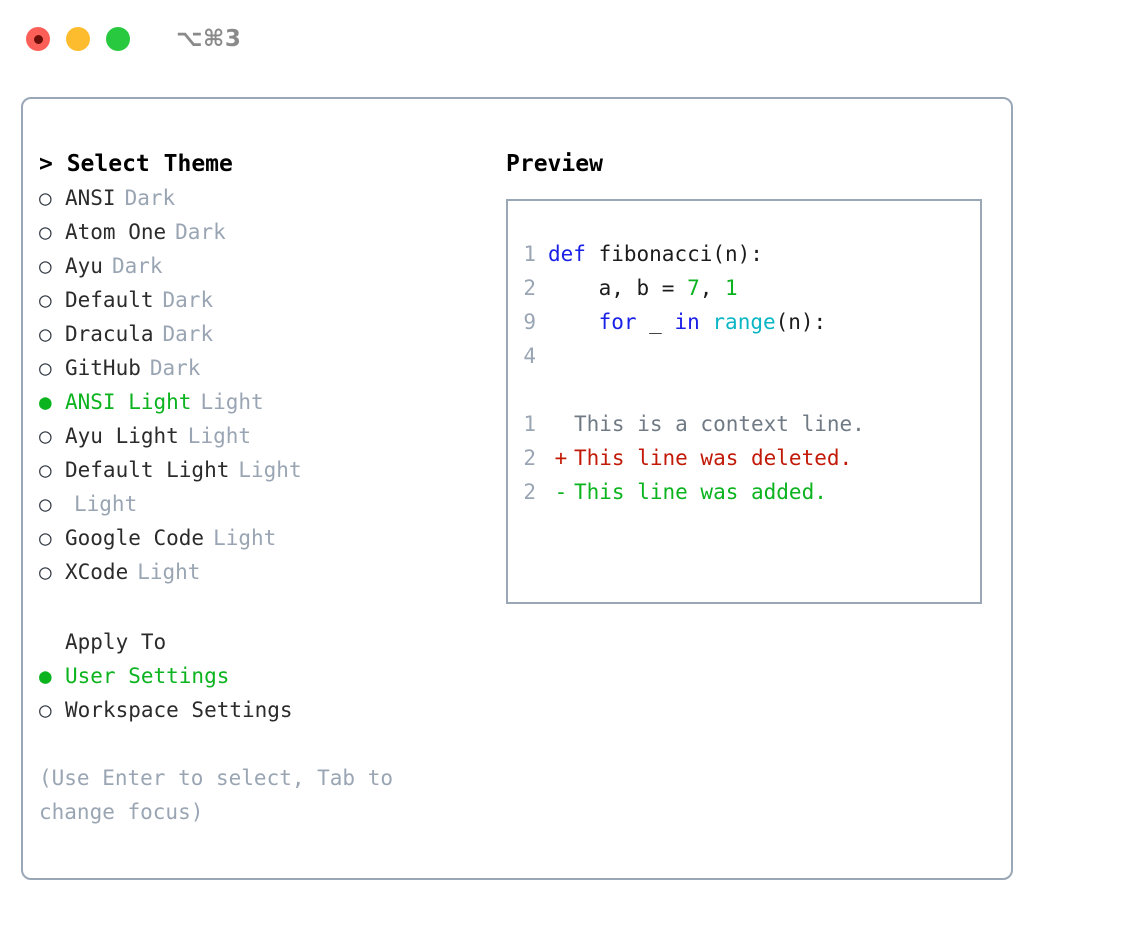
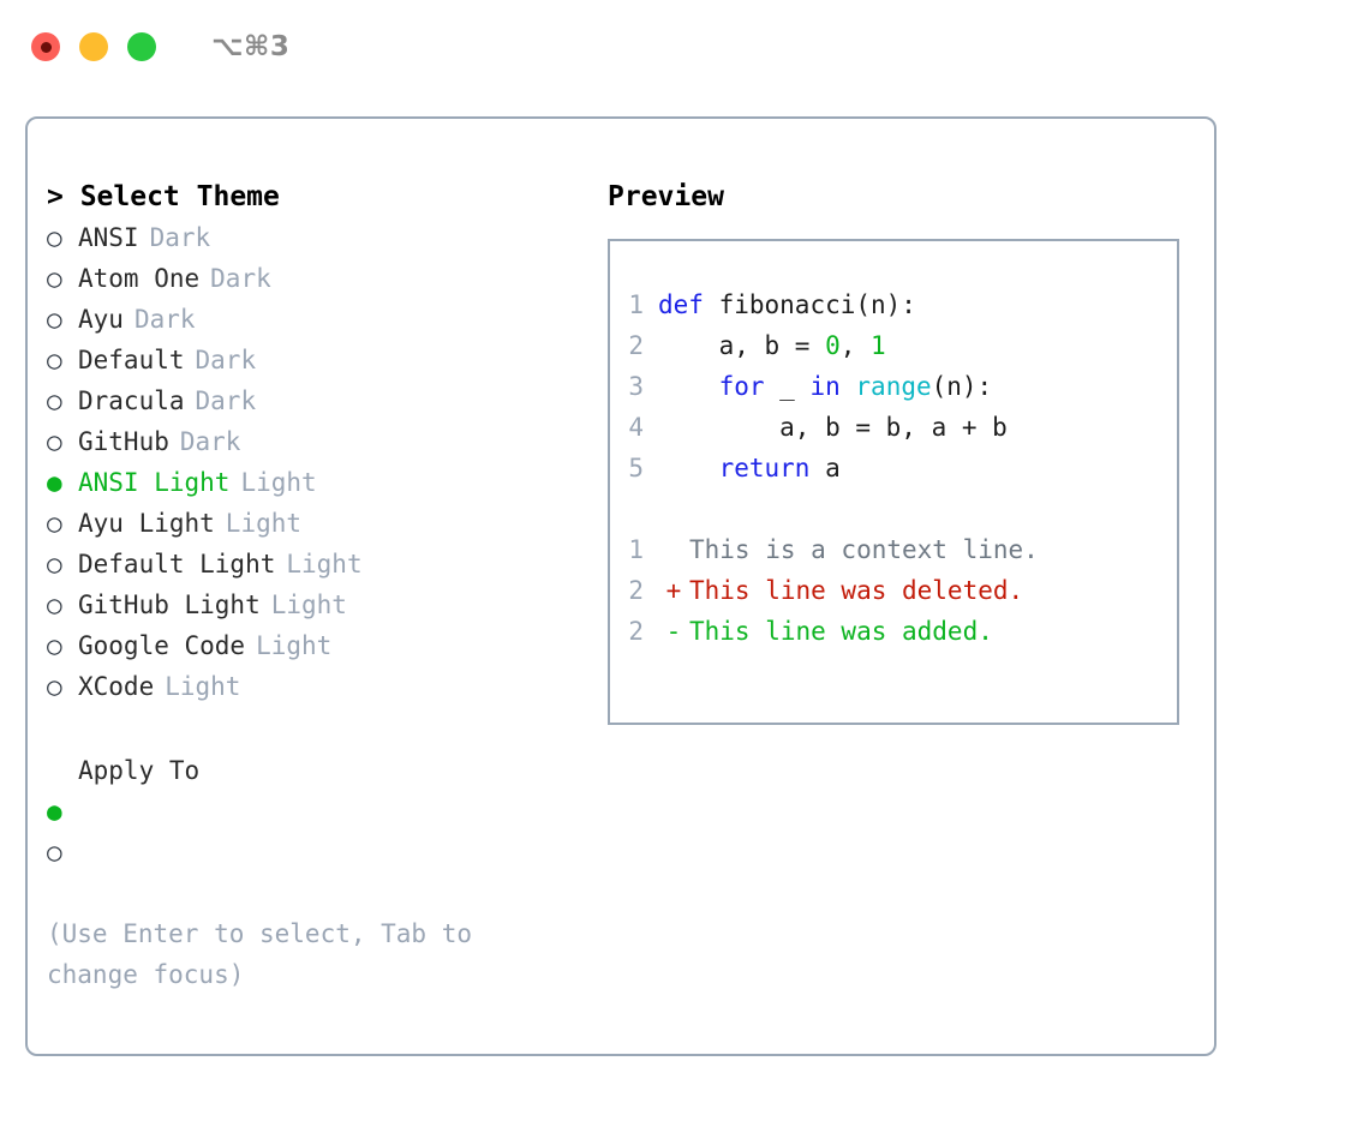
  ⌥⌘3
  > Select Theme
  ○
  ANSI
  Dark
  ○
  Atom One
  Dark
  ○
  Ayu
  Dark
  ○
  Default
  Dark
  ○
  Dracula
  Dark
  ○
  GitHub
  Dark
  ●
  ANSI Light
  Light
  ○
  Ayu Light
  Light
  ○
  Default Light
  Light
  ○
+ GitHub Light
  Light
  ○
  Google Code
  Light
  ○
  XCode
  Light
  Apply To
  ●
- User Settings
  ○
- Workspace Settings
  (Use Enter to select, Tab to change focus)
  Preview
  1
  def fibonacci(n):
  2
- a, b = 7, 1
+ a, b = 0, 1
- 9
+ 3
  for _ in range(n):
  4
+ a, b = b, a + b
+ 5
+ return a
  1
  This is a context line.
  2
  +
  This line was deleted.
  2
  -
  This line was added.
